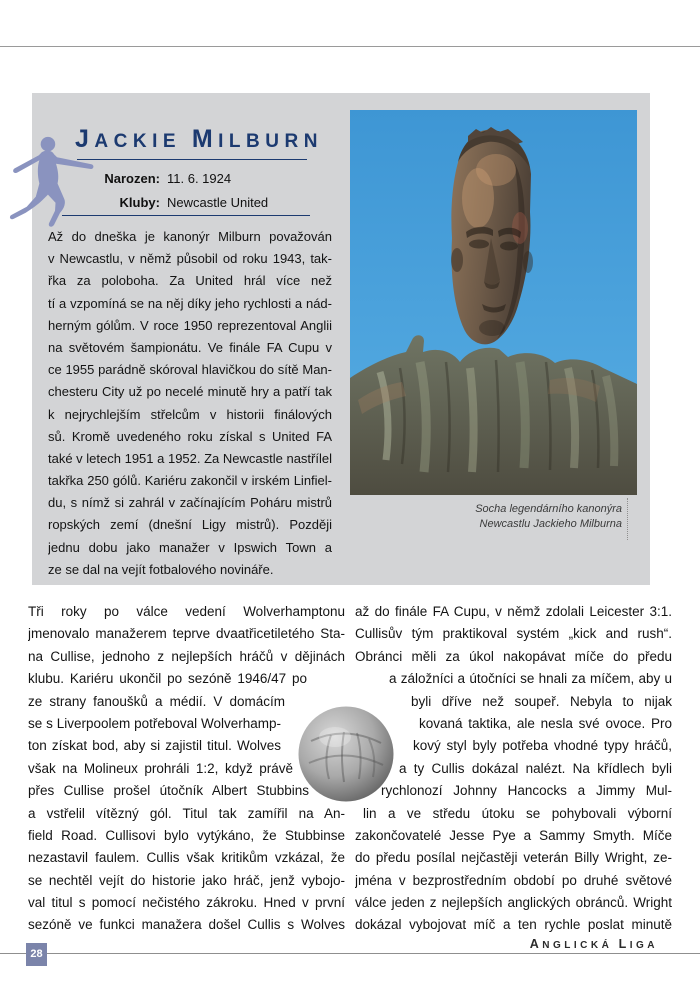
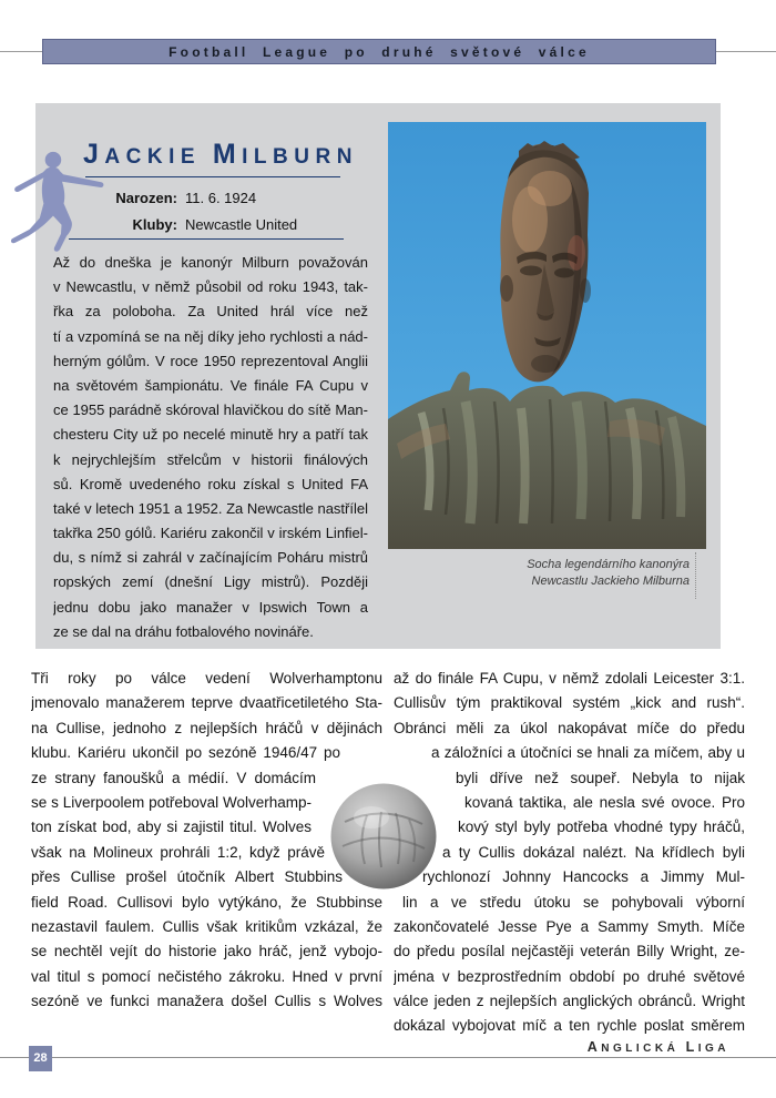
+ Football League po druhé světové válce
  JACKIE MILBURN
  Narozen:
  11. 6. 1924
  Kluby:
  Newcastle United
  Až do dneška je kanonýr Milburn považován
  v Newcastlu, v němž působil od roku 1943, tak-
  řka za poloboha. Za United hrál více než
  tí a vzpomíná se na něj díky jeho rychlosti a nád-
  herným gólům. V roce 1950 reprezentoval Anglii
  na světovém šampionátu. Ve finále FA Cupu v
  ce 1955 parádně skóroval hlavičkou do sítě Man-
  chesteru City už po necelé minutě hry a patří tak
  k nejrychlejším střelcům v historii finálových
  sů. Kromě uvedeného roku získal s United FA
  také v letech 1951 a 1952. Za Newcastle nastřílel
  takřka 250 gólů. Kariéru zakončil v irském Linfiel-
  du, s nímž si zahrál v začínajícím Poháru mistrů
  ropských zemí (dnešní Ligy mistrů). Později
  jednu dobu jako manažer v Ipswich Town a
- ze se dal na vejít fotbalového novináře.
+ ze se dal na dráhu fotbalového novináře.
  Socha legendárního kanonýra
  Newcastlu Jackieho Milburna
  Tři roky po válce vedení Wolverhamptonu
  jmenovalo manažerem teprve dvaatřicetiletého Sta-
  na Cullise, jednoho z nejlepších hráčů v dějinách
  klubu. Kariéru ukončil po sezóně 1946/47 po
  ze strany fanoušků a médií. V domácím
  se s Liverpoolem potřeboval Wolverhamp-
  ton získat bod, aby si zajistil titul. Wolves
  však na Molineux prohráli 1:2, když právě
  přes Cullise prošel útočník Albert Stubbins
- a vstřelil vítězný gól. Titul tak zamířil na An-
  field Road. Cullisovi bylo vytýkáno, že Stubbinse
  nezastavil faulem. Cullis však kritikům vzkázal, že
  se nechtěl vejít do historie jako hráč, jenž vybojo-
  val titul s pomocí nečistého zákroku. Hned v první
  sezóně ve funkci manažera došel Cullis s Wolves
  až do finále FA Cupu, v němž zdolali Leicester 3:1.
  Cullisův tým praktikoval systém „kick and rush“.
  Obránci měli za úkol nakopávat míče do předu
  a záložníci a útočníci se hnali za míčem, aby u
  byli dříve než soupeř. Nebyla to nijak
  kovaná taktika, ale nesla své ovoce. Pro
  kový styl byly potřeba vhodné typy hráčů,
  a ty Cullis dokázal nalézt. Na křídlech byli
  rychlonozí Johnny Hancocks a Jimmy Mul-
  lin a ve středu útoku se pohybovali výborní
  zakončovatelé Jesse Pye a Sammy Smyth. Míče
  do předu posílal nejčastěji veterán Billy Wright, ze-
  jména v bezprostředním období po druhé světové
  válce jeden z nejlepších anglických obránců. Wright
- dokázal vybojovat míč a ten rychle poslat minutě
+ dokázal vybojovat míč a ten rychle poslat směrem
  28
  ANGLICKÁ LIGA
